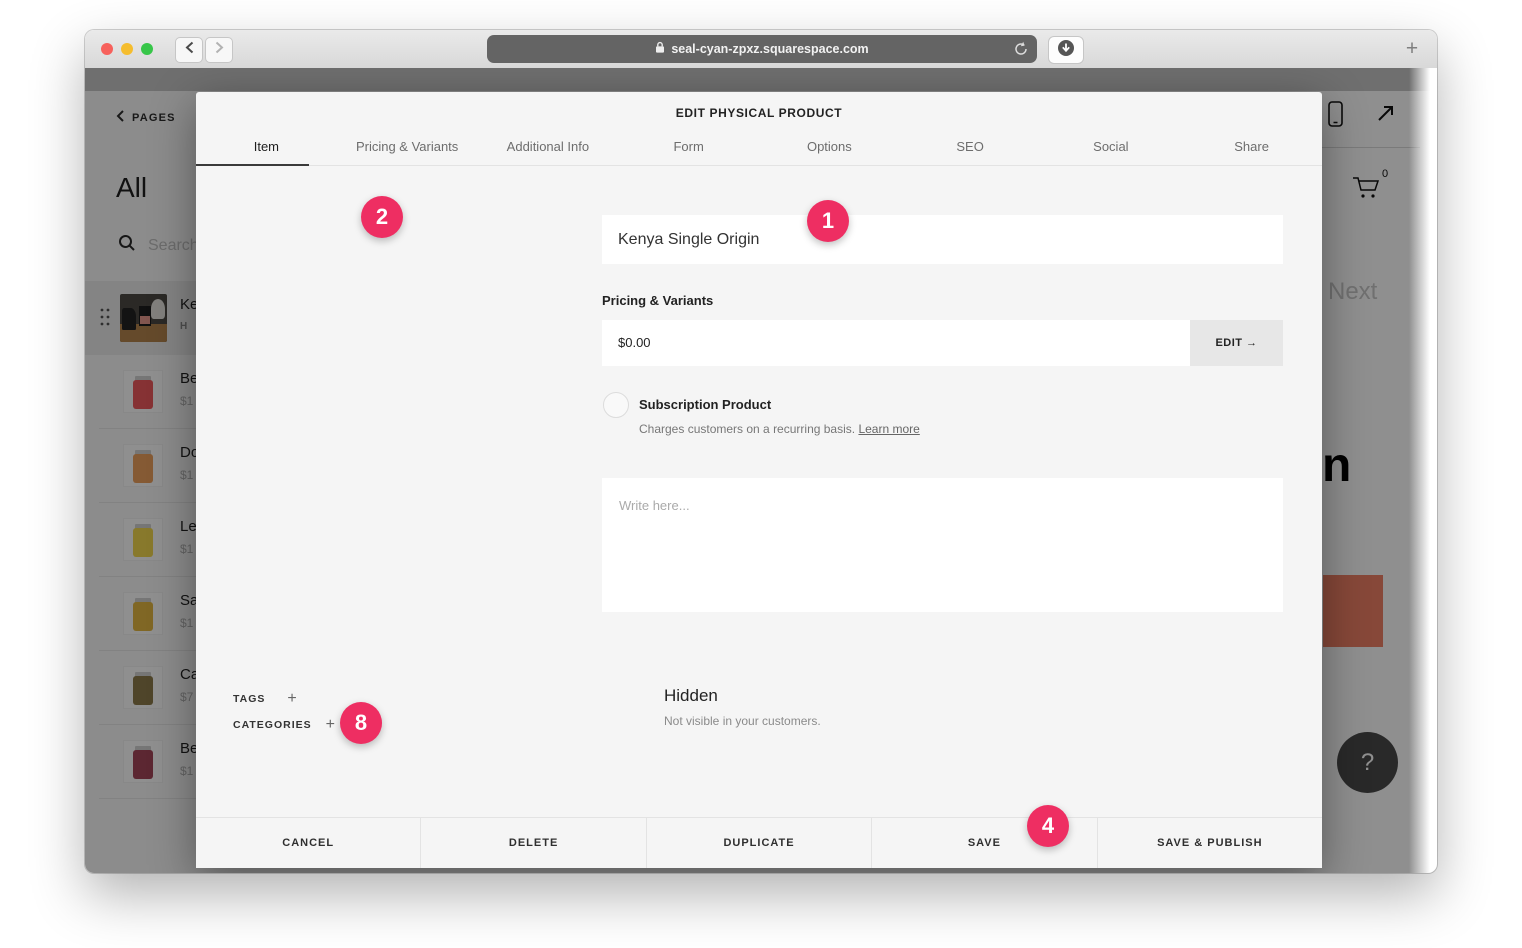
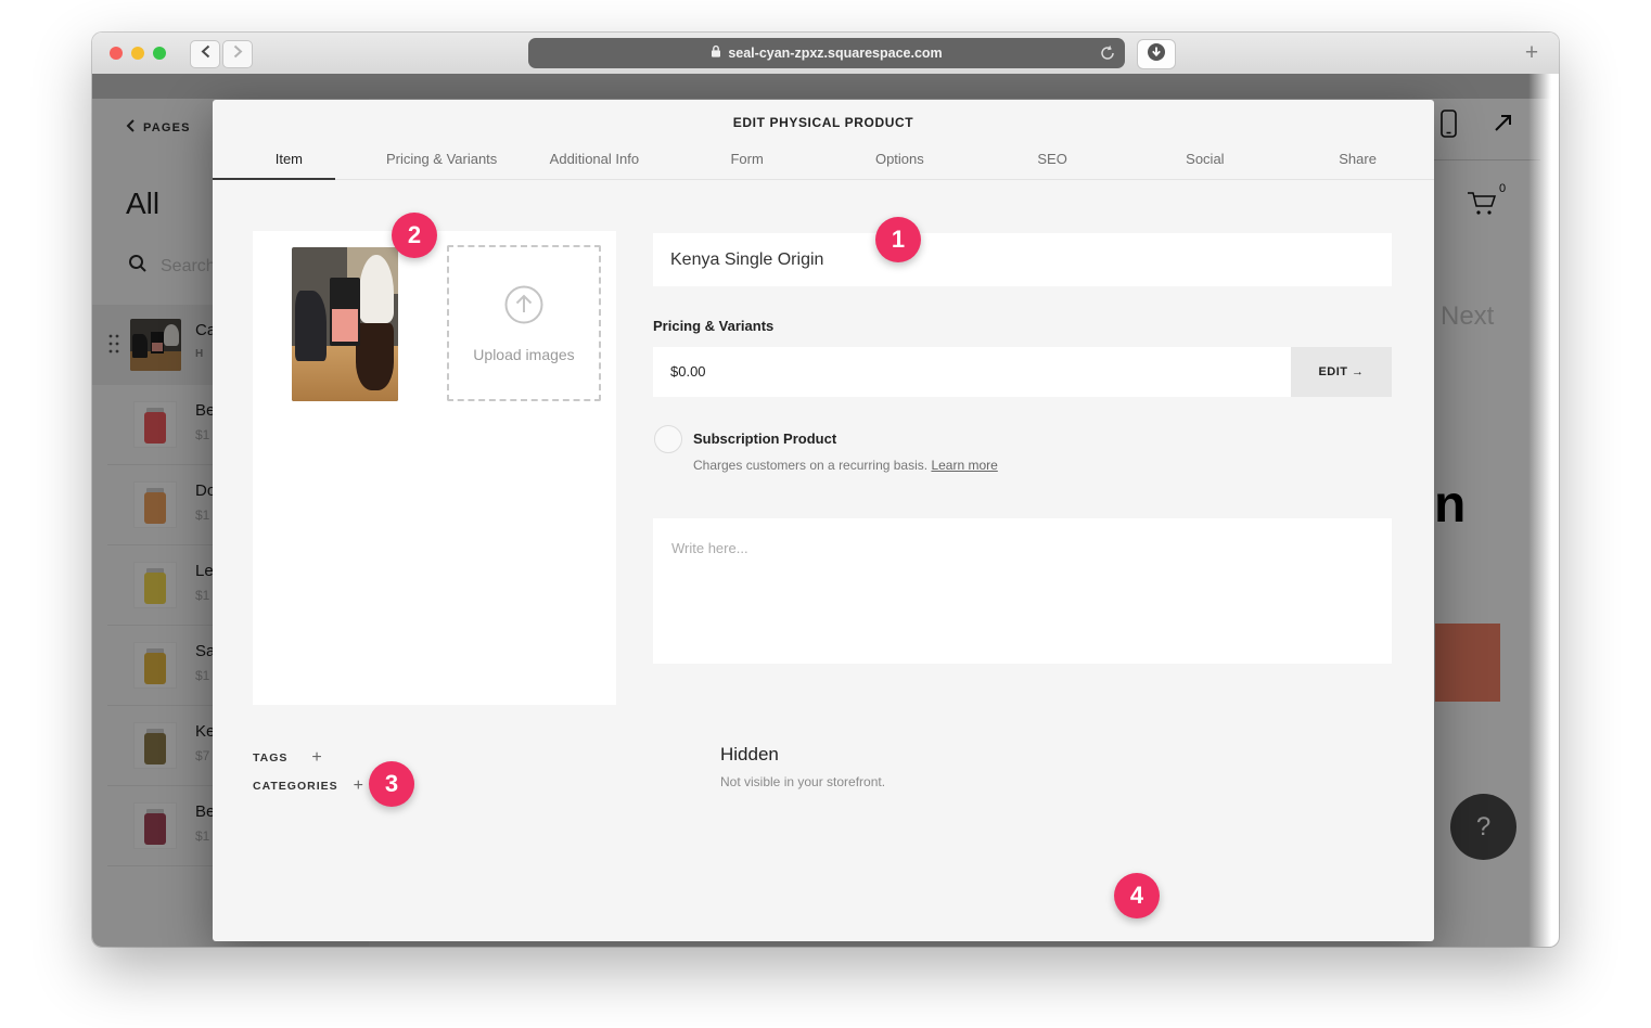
  seal-cyan-zpxz.squarespace.com
  +
  PAGES
  All
  Search
- Ke
+ Ca
  H
  Be
  $1
  Do
  $1
  Le
  $1
  Sa
  $1
- Ca
+ Ke
  $7
  Be
  $1
  0
  Next
  n
  ?
  EDIT PHYSICAL PRODUCT
  Item
  Pricing & Variants
  Additional Info
  Form
  Options
  SEO
  Social
  Share
+ Upload images
  Kenya Single Origin
  Pricing & Variants
  $0.00
  EDIT →
  Subscription Product
  Charges customers on a recurring basis. Learn more
  Write here...
  TAGS
  +
  CATEGORIES
  +
  Hidden
- Not visible in your customers.
+ Not visible in your storefront.
- CANCEL
- DELETE
- DUPLICATE
- SAVE
- SAVE & PUBLISH
  1
  2
- 8
+ 3
  4
